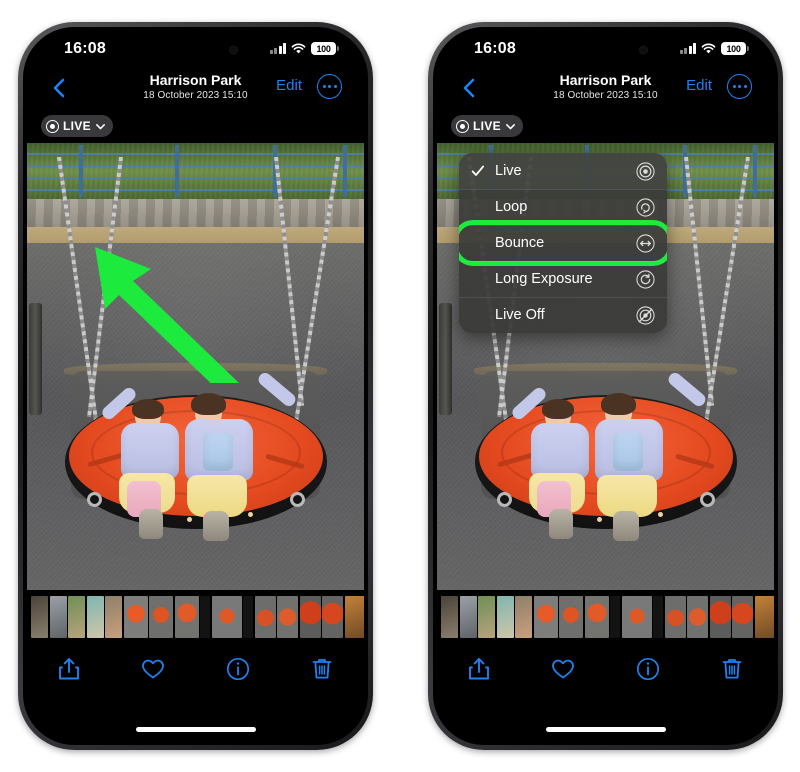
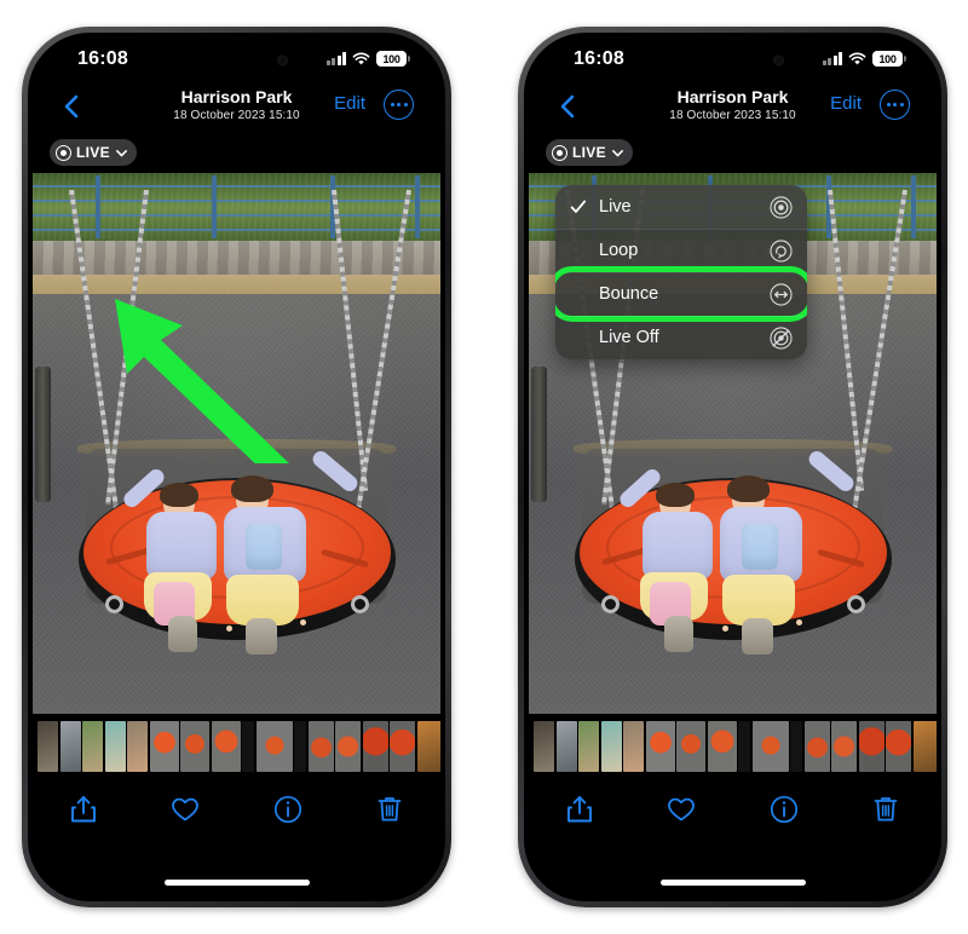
  16:08
  100
  Harrison Park
  18 October 2023 15:10
  Edit
  LIVE
  16:08
  100
  Harrison Park
  18 October 2023 15:10
  Edit
  LIVE
  Live
  Loop
  Bounce
- Long Exposure
  Live Off
